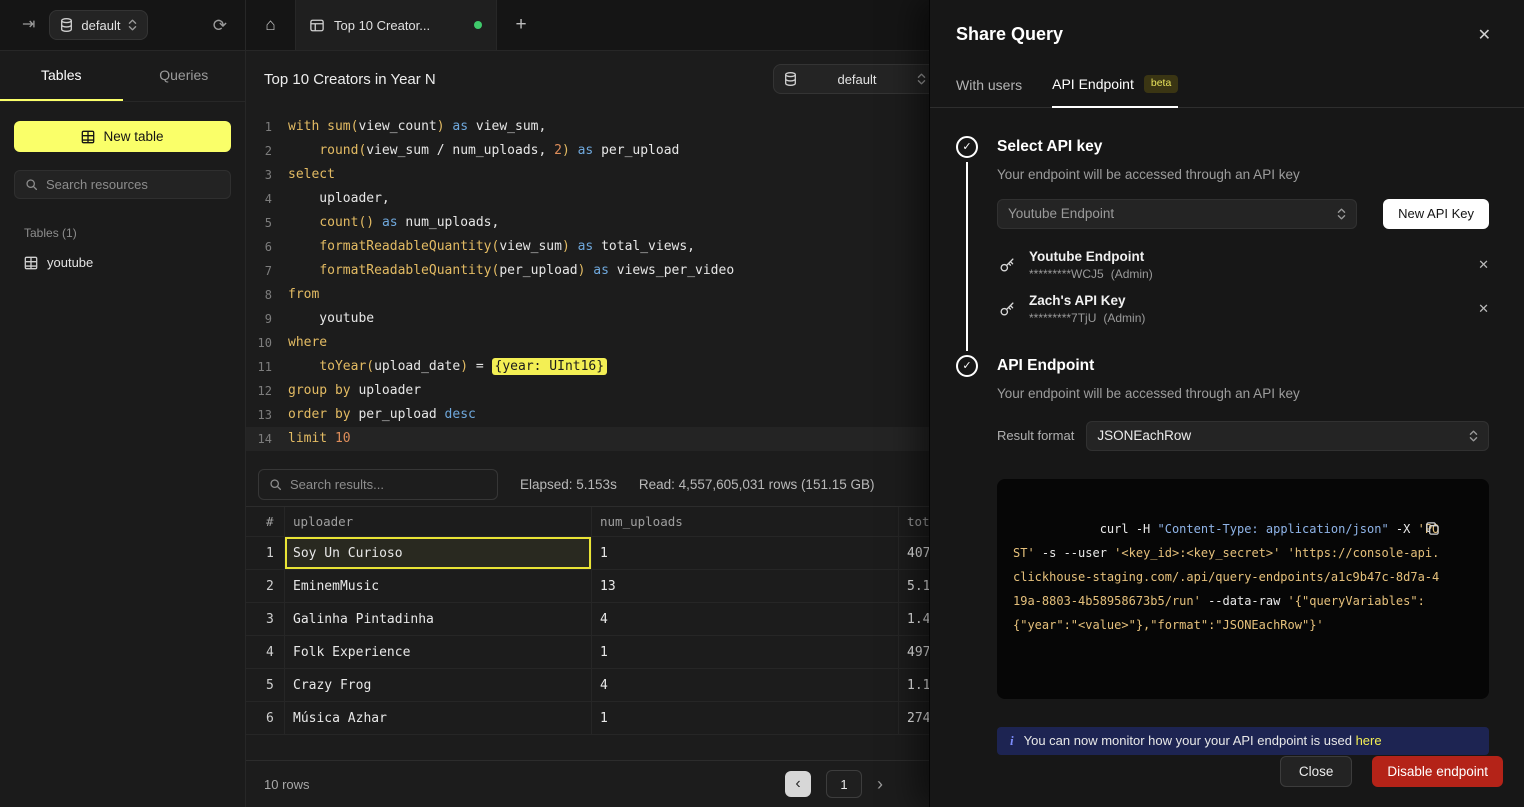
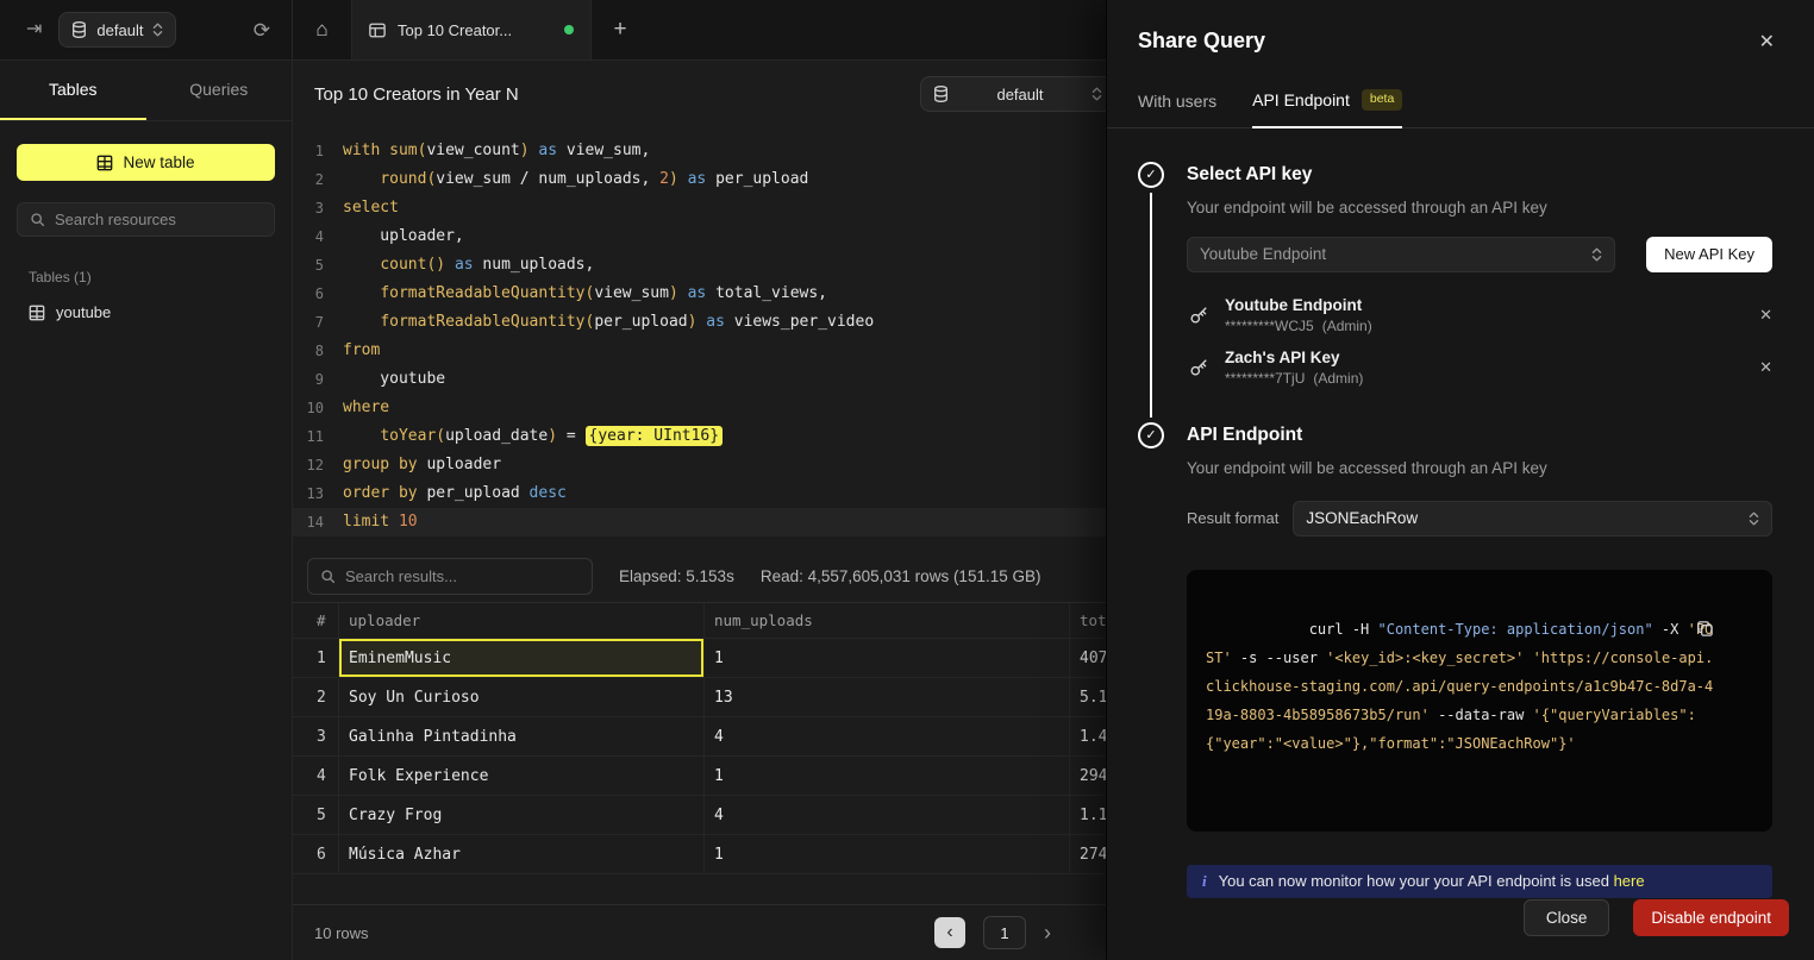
  ⇥
  default
  ⟳
  ⌂
  Top 10 Creator...
  +
  Tables
  Queries
  New table
  Search resources
  Tables (1)
  youtube
  Top 10 Creators in Year N
  default
  1
  with sum(view_count) as view_sum,
  2
  round(view_sum / num_uploads, 2) as per_upload
  3
  select
  4
  uploader,
  5
  count() as num_uploads,
  6
  formatReadableQuantity(view_sum) as total_views,
  7
  formatReadableQuantity(per_upload) as views_per_video
  8
  from
  9
  youtube
  10
  where
  11
  toYear(upload_date) = {year: UInt16}
  12
  group by uploader
  13
  order by per_upload desc
  14
  limit 10
  Search results...
  Elapsed: 5.153s
  Read: 4,557,605,031 rows (151.15 GB)
  #
  uploader
  num_uploads
  1
- Soy Un Curioso
+ EminemMusic
  1
  407
  2
- EminemMusic
+ Soy Un Curioso
  13
  5.1
  3
  Galinha Pintadinha
  4
  1.4
  4
  Folk Experience
  1
- 497
+ 294
  5
  Crazy Frog
  4
  1.1
  6
  Música Azhar
  1
  274
  10 rows
  ‹
  1
  ›
  Share Query
  ✕
  With users
  API Endpoint
  beta
  ✓
  Select API key
  Your endpoint will be accessed through an API key
  Youtube Endpoint
  New API Key
  Youtube Endpoint
  *********WCJ5 (Admin)
  ✕
  Zach's API Key
  *********7TjU (Admin)
  ✕
  ✓
  API Endpoint
  Your endpoint will be accessed through an API key
  Result format
  JSONEachRow
  curl -H "Content-Type: application/json" -X 'POST' -s --user '<key_id>:<key_secret>' 'https://console-api.clickhouse-staging.com/.api/query-endpoints/a1c9b47c-8d7a-419a-8803-4b58958673b5/run' --data-raw '{"queryVariables":{"year":"<value>"},"format":"JSONEachRow"}'
  i
  You can now monitor how your your API endpoint is used here
  Close
  Disable endpoint
